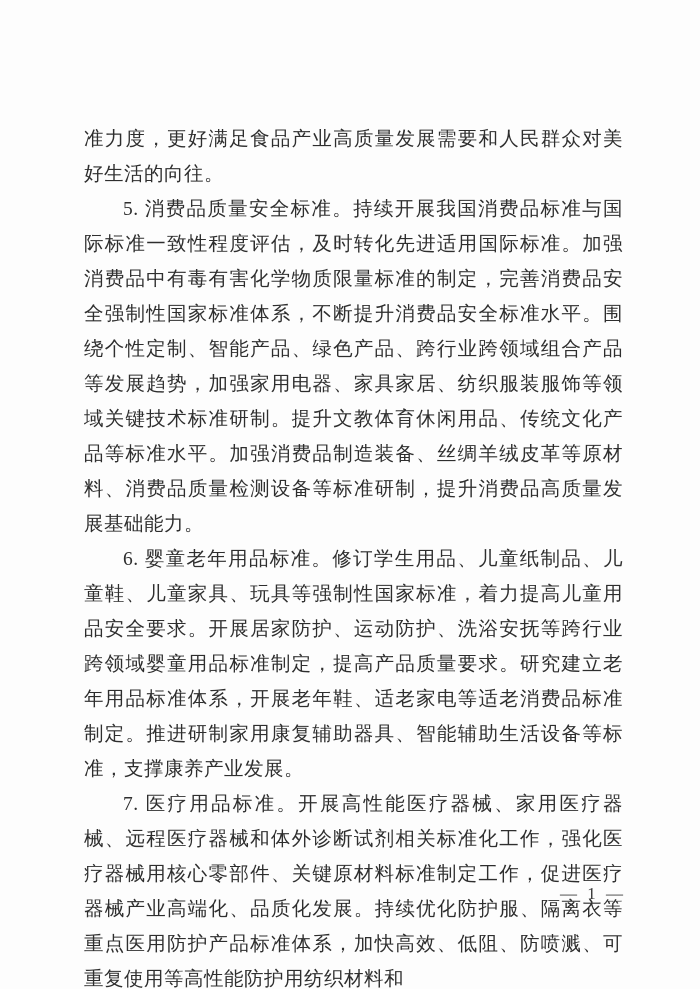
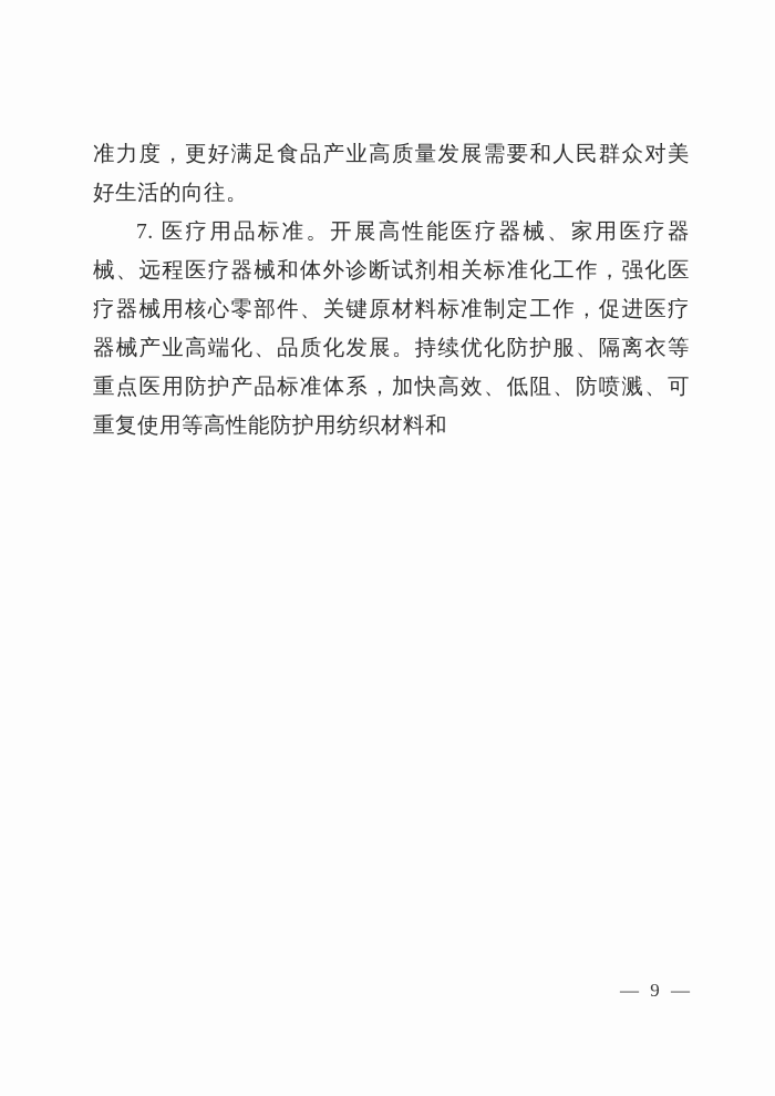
  准力度，更好满足食品产业高质量发展需要和人民群众对美好生活的向往。
- 5. 消费品质量安全标准。持续开展我国消费品标准与国际标准一致性程度评估，及时转化先进适用国际标准。加强消费品中有毒有害化学物质限量标准的制定，完善消费品安全强制性国家标准体系，不断提升消费品安全标准水平。围绕个性定制、智能产品、绿色产品、跨行业跨领域组合产品等发展趋势，加强家用电器、家具家居、纺织服装服饰等领域关键技术标准研制。提升文教体育休闲用品、传统文化产品等标准水平。加强消费品制造装备、丝绸羊绒皮革等原材料、消费品质量检测设备等标准研制，提升消费品高质量发展基础能力。
- 6. 婴童老年用品标准。修订学生用品、儿童纸制品、儿童鞋、儿童家具、玩具等强制性国家标准，着力提高儿童用品安全要求。开展居家防护、运动防护、洗浴安抚等跨行业跨领域婴童用品标准制定，提高产品质量要求。研究建立老年用品标准体系，开展老年鞋、适老家电等适老消费品标准制定。推进研制家用康复辅助器具、智能辅助生活设备等标准，支撑康养产业发展。
  7. 医疗用品标准。开展高性能医疗器械、家用医疗器械、远程医疗器械和体外诊断试剂相关标准化工作，强化医疗器械用核心零部件、关键原材料标准制定工作，促进医疗器械产业高端化、品质化发展。持续优化防护服、隔离衣等重点医用防护产品标准体系，加快高效、低阻、防喷溅、可重复使用等高性能防护用纺织材料和
- — 1 —
+ — 9 —
